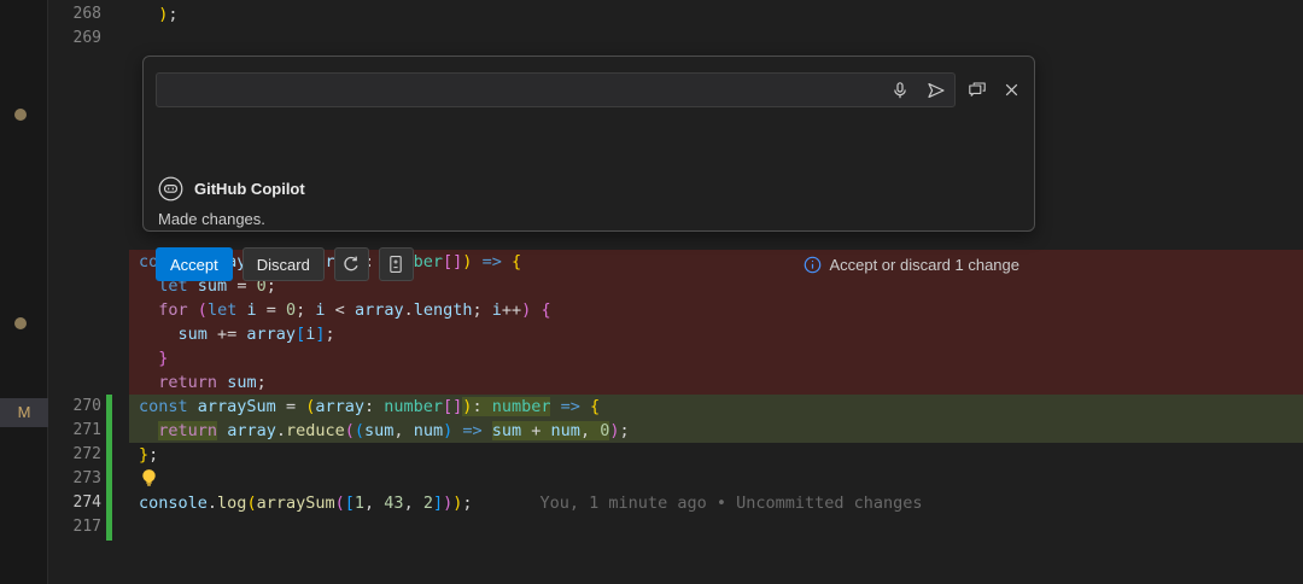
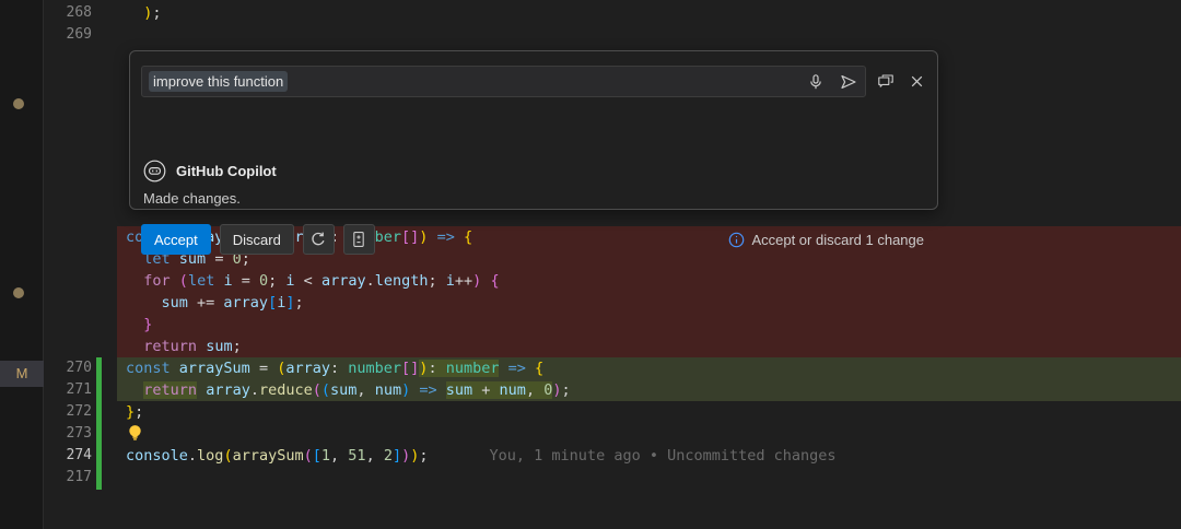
  M
  268
  269
  270
  271
  272
  273
  274
  217
  );
  let sum = 0;
  for (let i = 0; i < array.length; i++) {
  sum += array[i];
  }
  return sum;
  const arraySum = (array: number[]): number => {
  return array.reduce((sum, num) => sum + num, 0);
  };
- console.log(arraySum([1, 43, 2])); You, 1 minute ago • Uncommitted changes
+ console.log(arraySum([1, 51, 2])); You, 1 minute ago • Uncommitted changes
+ improve this function
  GitHub Copilot
  Made changes.
  Accept
  Discard
  Accept or discard 1 change
